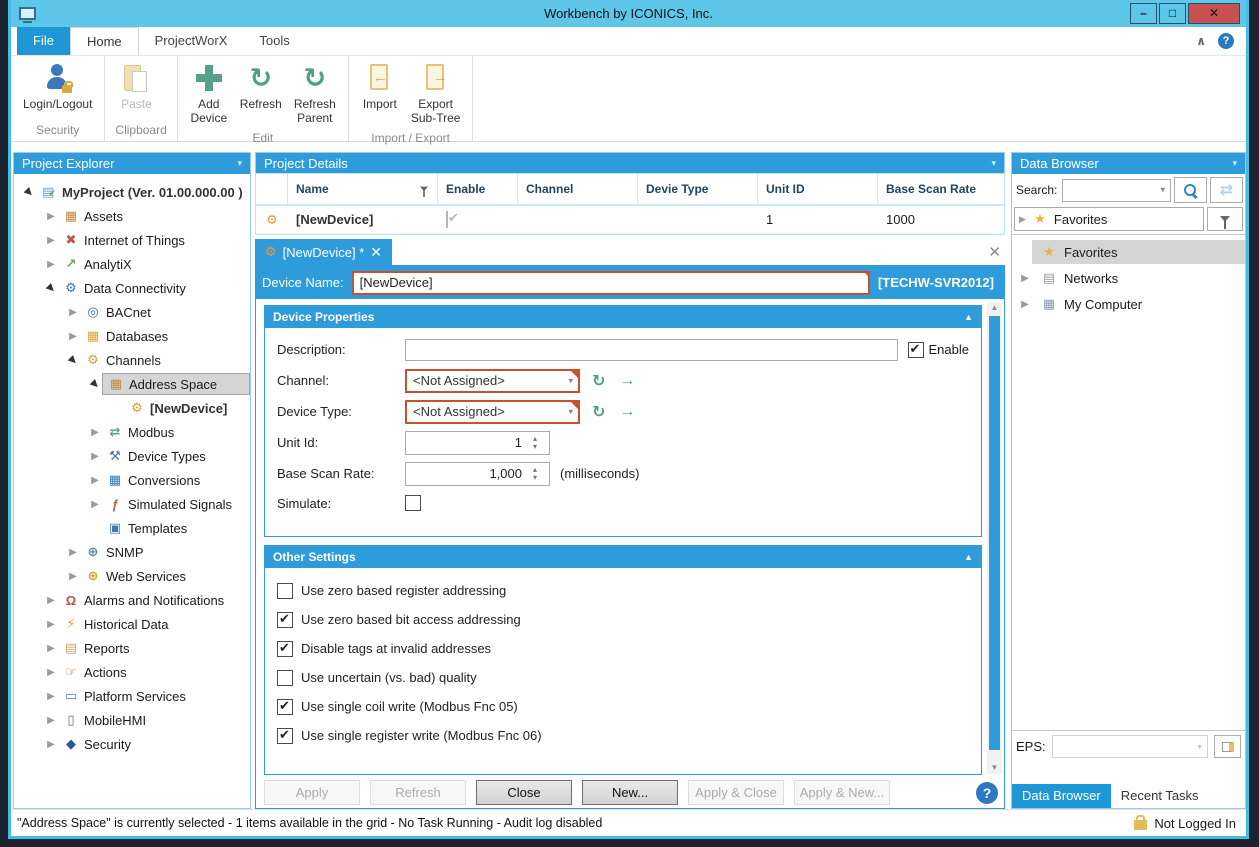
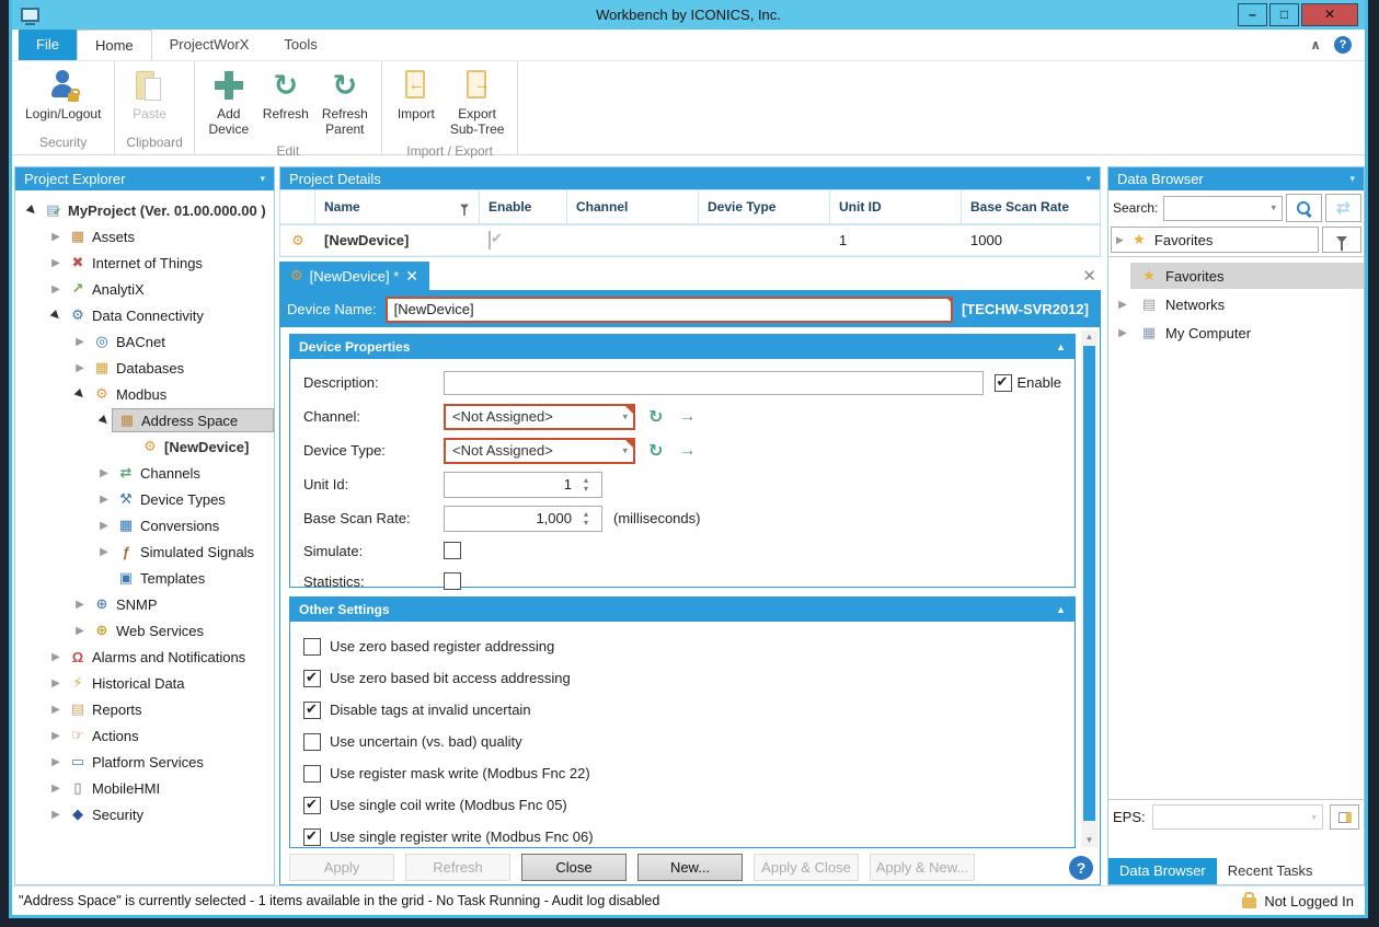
  Workbench by ICONICS, Inc.
  –
  □
  ✕
  File
  Home
  ProjectWorX
  Tools
  ∧
  ?
  Login/Logout
  Security
  Paste
  Clipboard
  Add
  Device
  Refresh
  Refresh
  Parent
  Edit
  Import
  Export
  Sub-Tree
  Import / Export
  Project Explorer
  ▾
  MyProject (Ver. 01.00.000.00 )
  ▶
  Assets
  ▶
  Internet of Things
  ▶
  AnalytiX
  Data Connectivity
  ▶
  BACnet
  ▶
  Databases
- Channels
+ Modbus
  Address Space
  [NewDevice]
  ▶
- Modbus
+ Channels
  ▶
  Device Types
  ▶
  Conversions
  ▶
  Simulated Signals
  Templates
  ▶
  SNMP
  ▶
  Web Services
  ▶
  Alarms and Notifications
  ▶
  Historical Data
  ▶
  Reports
  ▶
  Actions
  ▶
  Platform Services
  ▶
  MobileHMI
  ▶
  Security
  Project Details
  ▾
  Name
  Enable
  Channel
  Devie Type
  Unit ID
  Base Scan Rate
  ⚙
  [NewDevice]
  1
  1000
  ⚙
  [NewDevice] *
  ✕
  ✕
  Device Name:
  [NewDevice]
  [TECHW-SVR2012]
  Device Properties
  ▲
  Description:
  Enable
  Channel:
  <Not Assigned>
  ▾
  ↻
  →
  Device Type:
  <Not Assigned>
  ▾
  ↻
  →
  Unit Id:
  1
  ▴
  ▾
  Base Scan Rate:
  1,000
  ▴
  ▾
  (milliseconds)
  Simulate:
+ Statistics:
  Other Settings
  ▲
  Use zero based register addressing
  Use zero based bit access addressing
- Disable tags at invalid addresses
+ Disable tags at invalid uncertain
  Use uncertain (vs. bad) quality
+ Use register mask write (Modbus Fnc 22)
  Use single coil write (Modbus Fnc 05)
  Use single register write (Modbus Fnc 06)
  ▲
  ▼
  Apply
  Refresh
  Close
  New...
  Apply & Close
  Apply & New...
  Data Browser
  ▾
  Search:
  ▾
  ⇄
  ▶
  Favorites
  Favorites
  ▶
  Networks
  ▶
  My Computer
  EPS:
  ▾
  Data Browser
  Recent Tasks
  "Address Space" is currently selected - 1 items available in the grid - No Task Running - Audit log disabled
  Not Logged In
